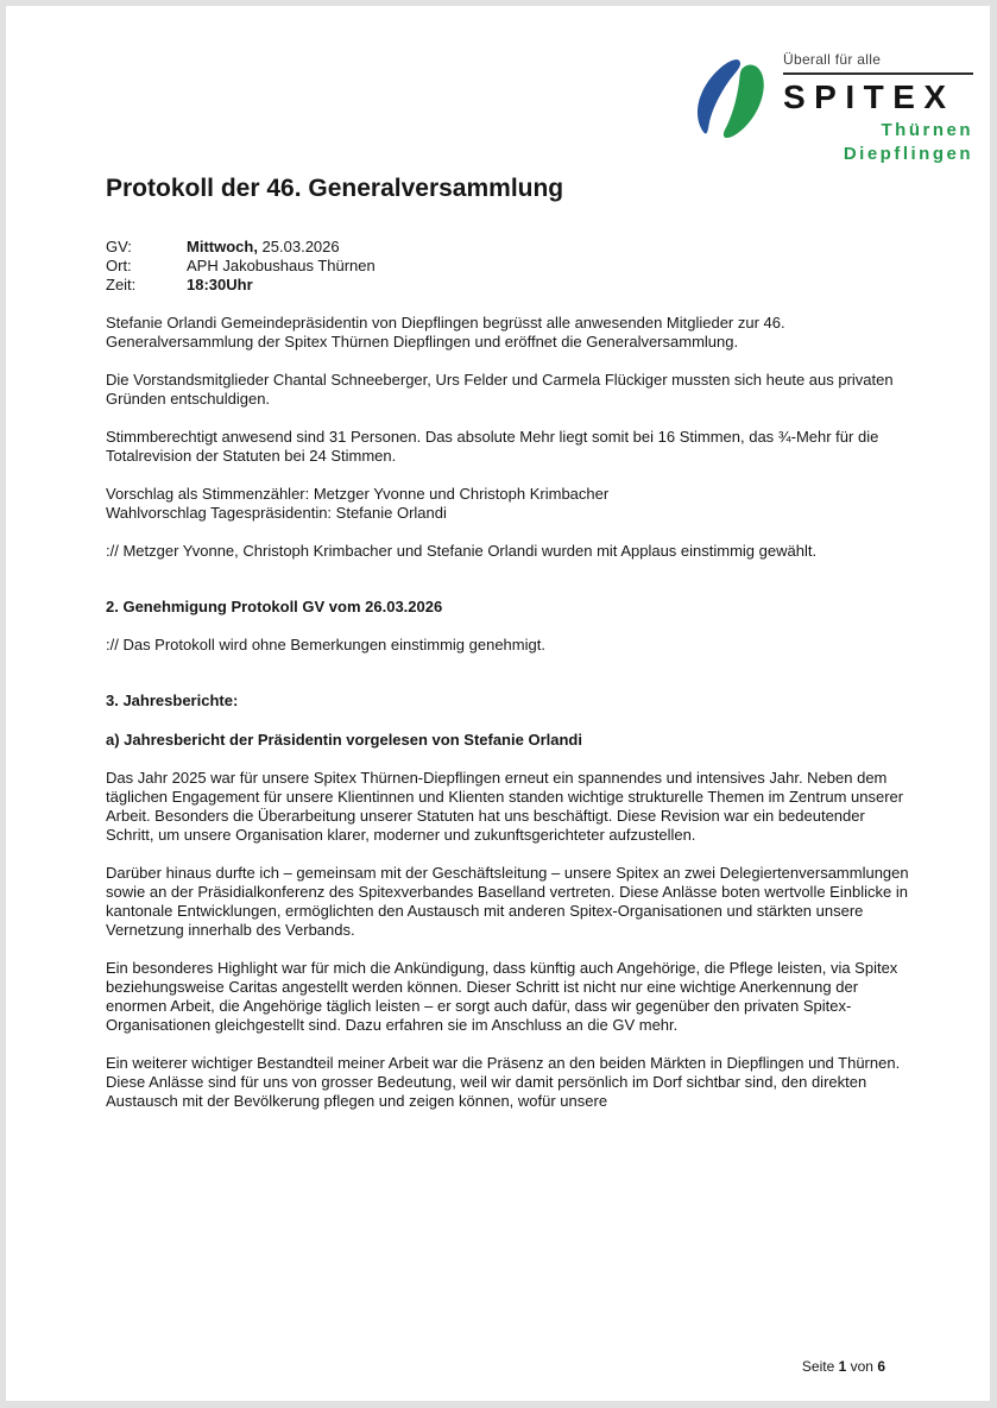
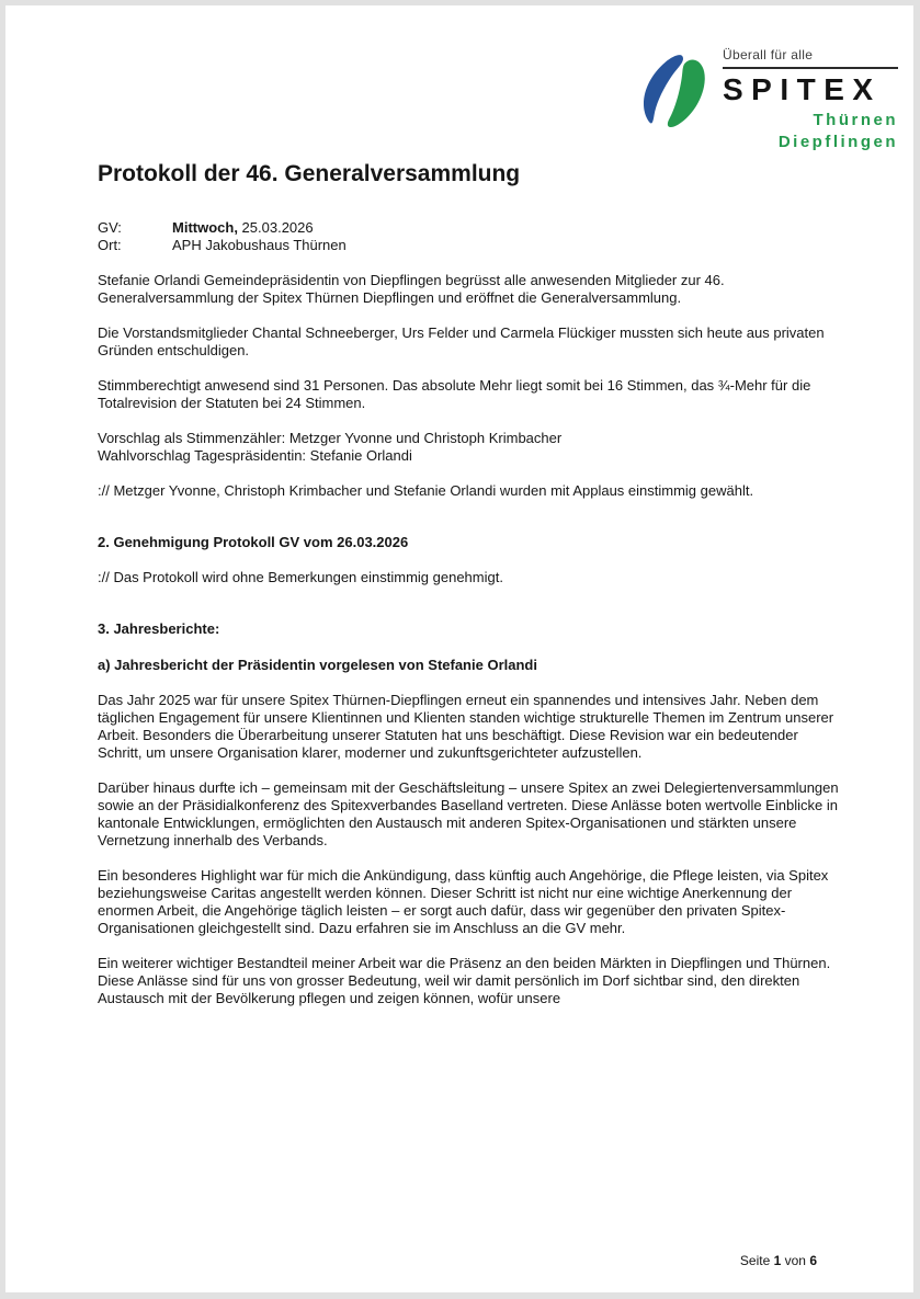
  Überall für alle
  SPITEX
  Thürnen
  Diepflingen
  Protokoll der 46. Generalversammlung
  GV:
  Mittwoch, 25.03.2026
  Ort:
  APH Jakobushaus Thürnen
- Zeit:
- 18:30Uhr
  Stefanie Orlandi Gemeindepräsidentin von Diepflingen begrüsst alle anwesenden Mitglieder zur 46. Generalversammlung der Spitex Thürnen Diepflingen und eröffnet die Generalversammlung.
  Die Vorstandsmitglieder Chantal Schneeberger, Urs Felder und Carmela Flückiger mussten sich heute aus privaten Gründen entschuldigen.
  Stimmberechtigt anwesend sind 31 Personen. Das absolute Mehr liegt somit bei 16 Stimmen, das ¾-Mehr für die Totalrevision der Statuten bei 24 Stimmen.
  Vorschlag als Stimmenzähler: Metzger Yvonne und Christoph Krimbacher
  Wahlvorschlag Tagespräsidentin: Stefanie Orlandi
  :// Metzger Yvonne, Christoph Krimbacher und Stefanie Orlandi wurden mit Applaus einstimmig gewählt.
  2. Genehmigung Protokoll GV vom 26.03.2026
  :// Das Protokoll wird ohne Bemerkungen einstimmig genehmigt.
  3. Jahresberichte:
  a) Jahresbericht der Präsidentin vorgelesen von Stefanie Orlandi
  Das Jahr 2025 war für unsere Spitex Thürnen-Diepflingen erneut ein spannendes und intensives Jahr. Neben dem täglichen Engagement für unsere Klientinnen und Klienten standen wichtige strukturelle Themen im Zentrum unserer Arbeit. Besonders die Überarbeitung unserer Statuten hat uns beschäftigt. Diese Revision war ein bedeutender Schritt, um unsere Organisation klarer, moderner und zukunftsgerichteter aufzustellen.
  Darüber hinaus durfte ich – gemeinsam mit der Geschäftsleitung – unsere Spitex an zwei Delegiertenversammlungen sowie an der Präsidialkonferenz des Spitexverbandes Baselland vertreten. Diese Anlässe boten wertvolle Einblicke in kantonale Entwicklungen, ermöglichten den Austausch mit anderen Spitex-Organisationen und stärkten unsere Vernetzung innerhalb des Verbands.
  Ein besonderes Highlight war für mich die Ankündigung, dass künftig auch Angehörige, die Pflege leisten, via Spitex beziehungsweise Caritas angestellt werden können. Dieser Schritt ist nicht nur eine wichtige Anerkennung der enormen Arbeit, die Angehörige täglich leisten – er sorgt auch dafür, dass wir gegenüber den privaten Spitex-Organisationen gleichgestellt sind. Dazu erfahren sie im Anschluss an die GV mehr.
  Ein weiterer wichtiger Bestandteil meiner Arbeit war die Präsenz an den beiden Märkten in Diepflingen und Thürnen. Diese Anlässe sind für uns von grosser Bedeutung, weil wir damit persönlich im Dorf sichtbar sind, den direkten Austausch mit der Bevölkerung pflegen und zeigen können, wofür unsere
  Seite 1 von 6
